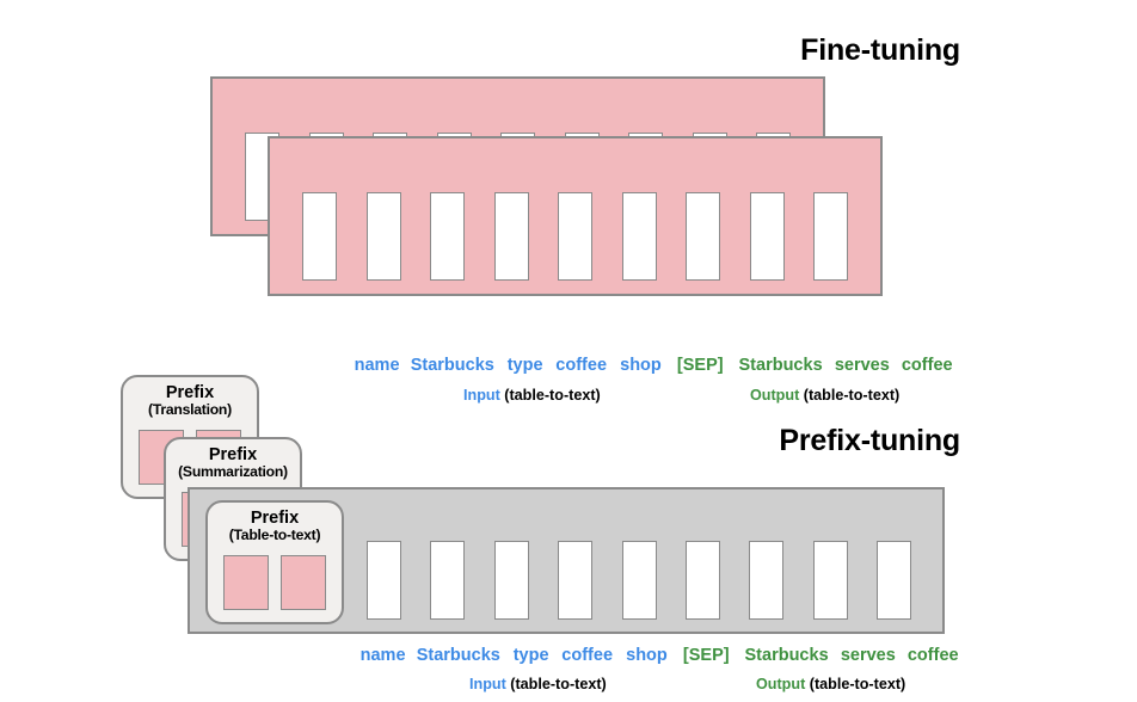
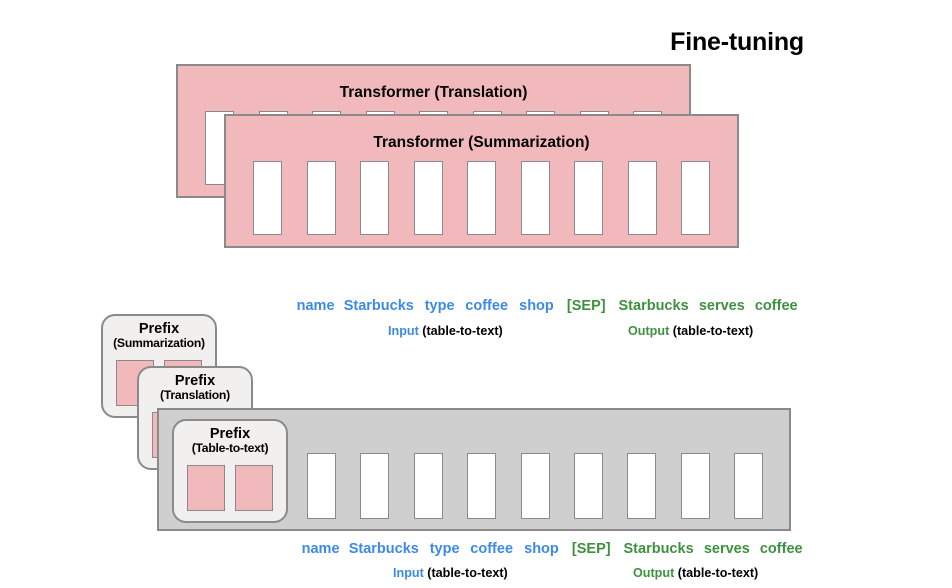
  Fine-tuning
+ Transformer (Translation)
+ Transformer (Summarization)
  name
  Starbucks
  type
  coffee
  shop
  [SEP]
  Starbucks
  serves
  coffee
  Input (table-to-text)
  Output (table-to-text)
- Prefix-tuning
  Prefix
- (Translation)
+ (Summarization)
  Prefix
- (Summarization)
+ (Translation)
  Prefix
  (Table-to-text)
  name
  Starbucks
  type
  coffee
  shop
  [SEP]
  Starbucks
  serves
  coffee
  Input (table-to-text)
  Output (table-to-text)
